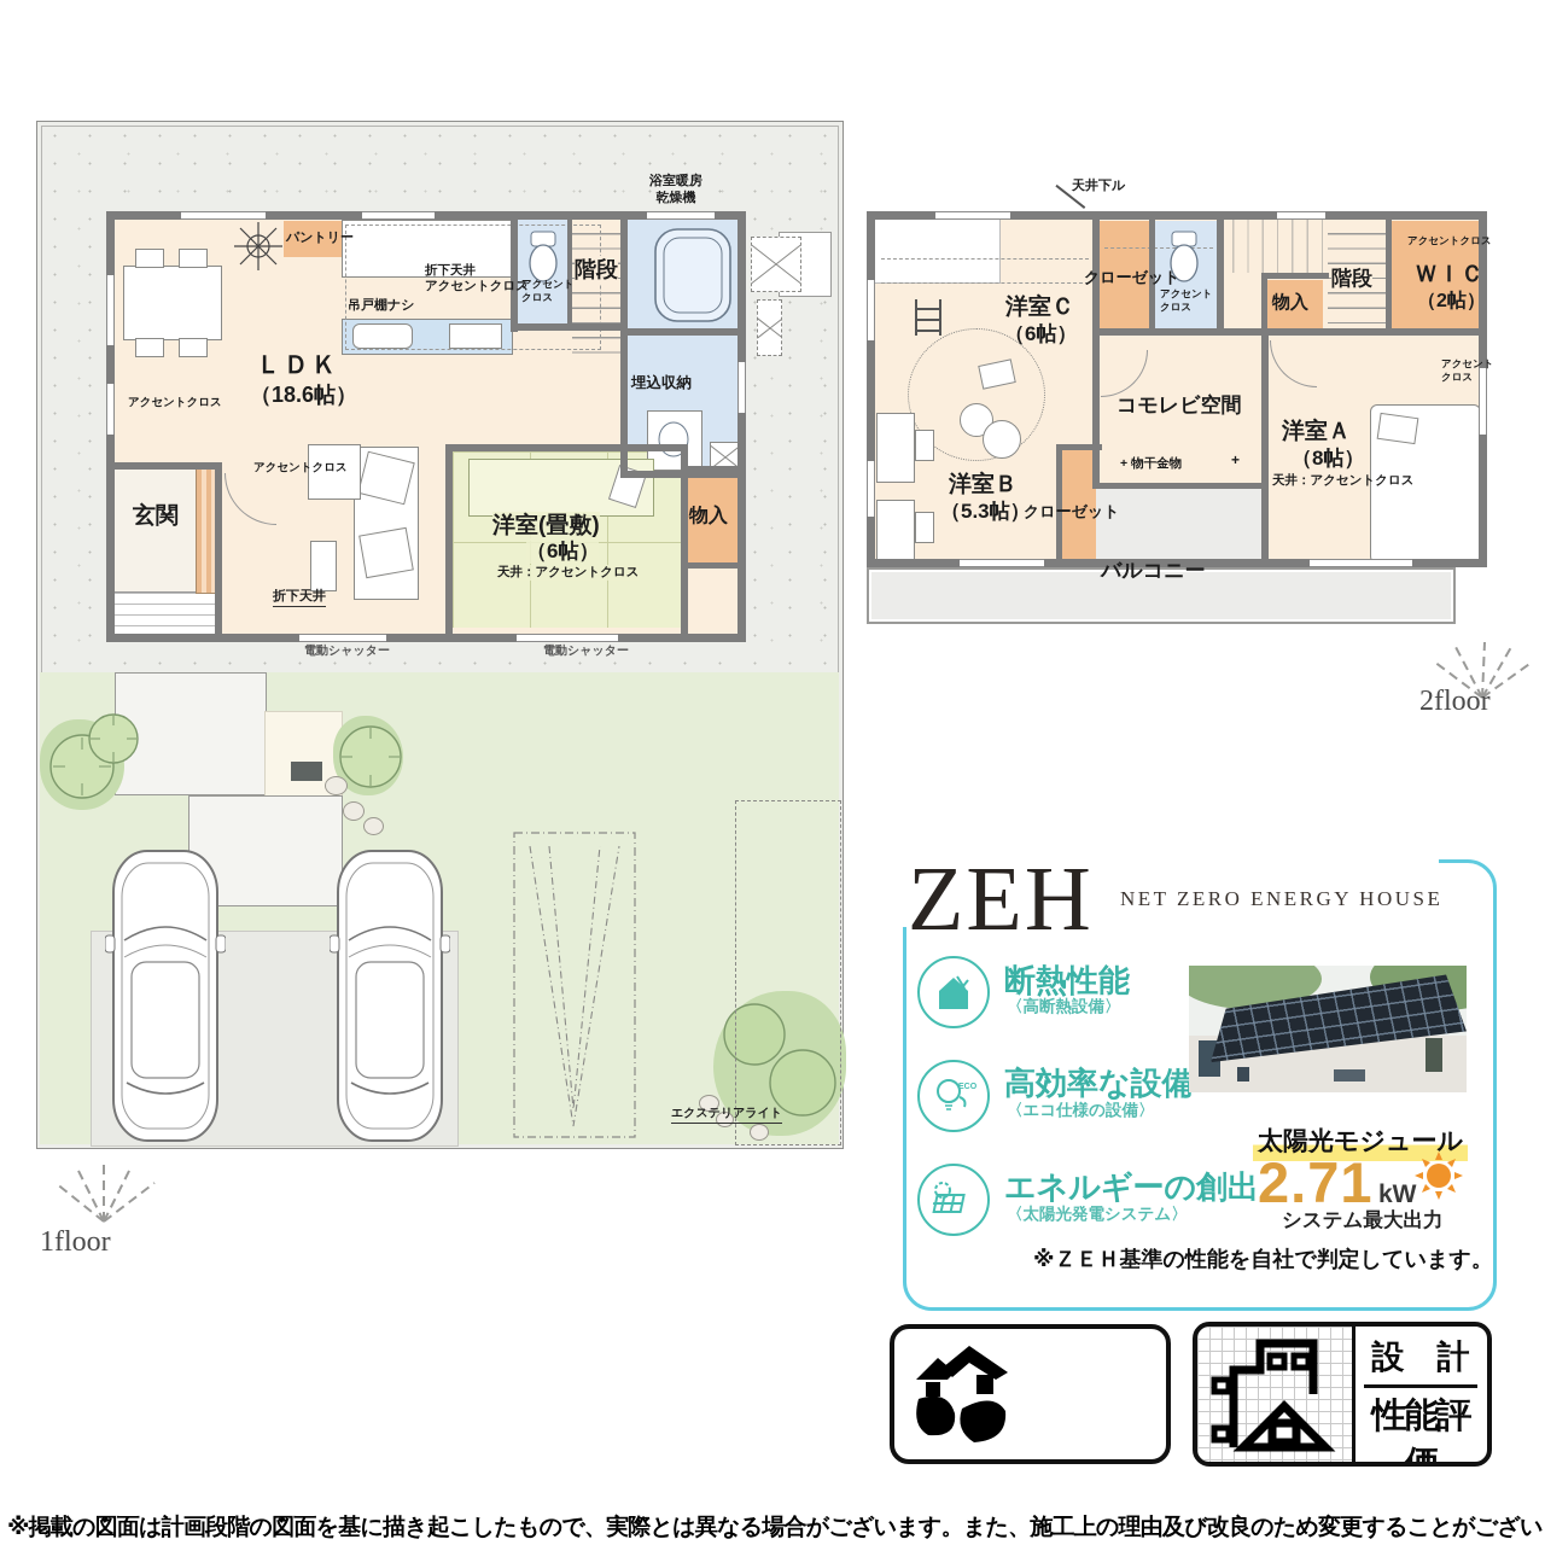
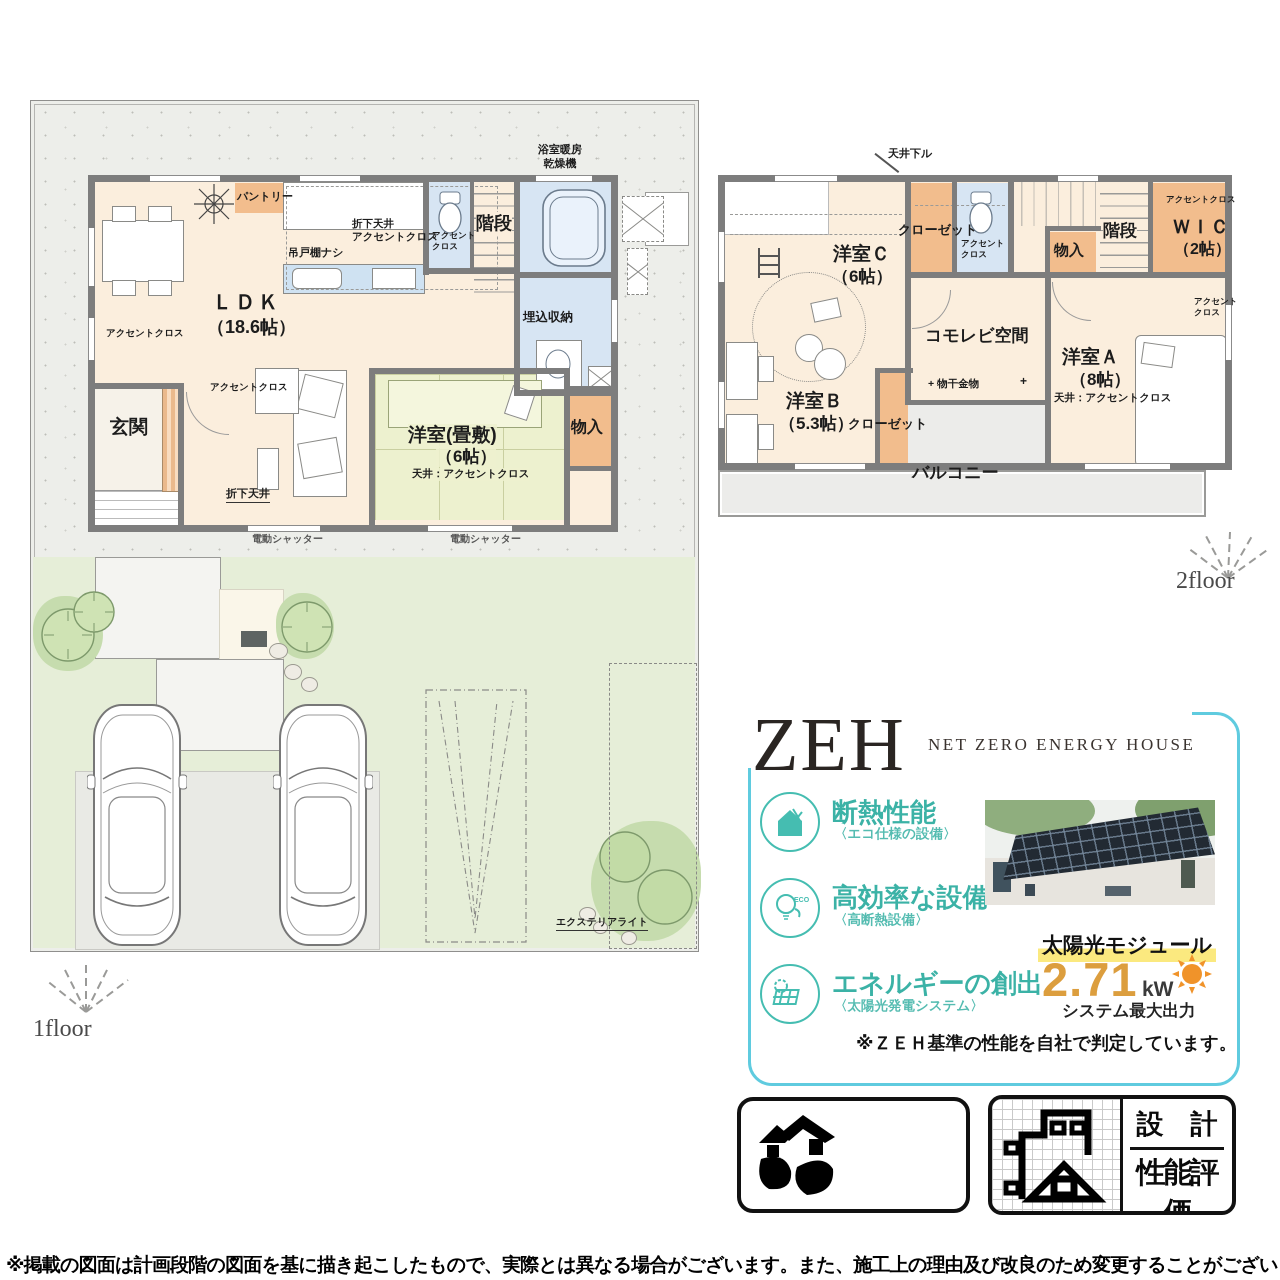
  エクステリアライト
  ＬＤＫ
  （18.6帖）
  パントリー
  吊戸棚ナシ
  折下天井
  アクセントクロス
  アクセント
  クロス
  階段
  浴室暖房
  乾燥機
  埋込収納
  アクセントクロス
  玄関
  アクセントクロス
  折下天井
  洋室(畳敷)
  （6帖）
  天井：アクセントクロス
  物入
  電動シャッター
  電動シャッター
  1floor
  天井下ル
  洋室Ｃ
  （6帖）
  クローゼット
  アクセント
  クロス
  物入
  階段
  アクセントクロス
  ＷＩＣ
  （2帖）
  コモレビ空間
  + 物干金物
  +
  洋室Ａ
  （8帖）
  天井：アクセントクロス
  アクセント
  クロス
  洋室Ｂ
  （5.3帖）
  クローゼット
  バルコニー
  2floor
  ZEH
  NET ZERO ENERGY HOUSE
  断熱性能
- 〈高断熱設備〉
+ 〈エコ仕様の設備〉
  高効率な設備
- 〈エコ仕様の設備〉
+ 〈高断熱設備〉
  エネルギーの創出
  〈太陽光発電システム〉
  太陽光モジュール
  2.71 kW
  システム最大出力
  ※ＺＥＨ基準の性能を自社で判定しています。
  設 計
  性能評
  ※掲載の図面は計画段階の図面を基に描き起こしたもので、実際とは異なる場合がございます。また、施工上の理由及び改良のため変更することがござい
